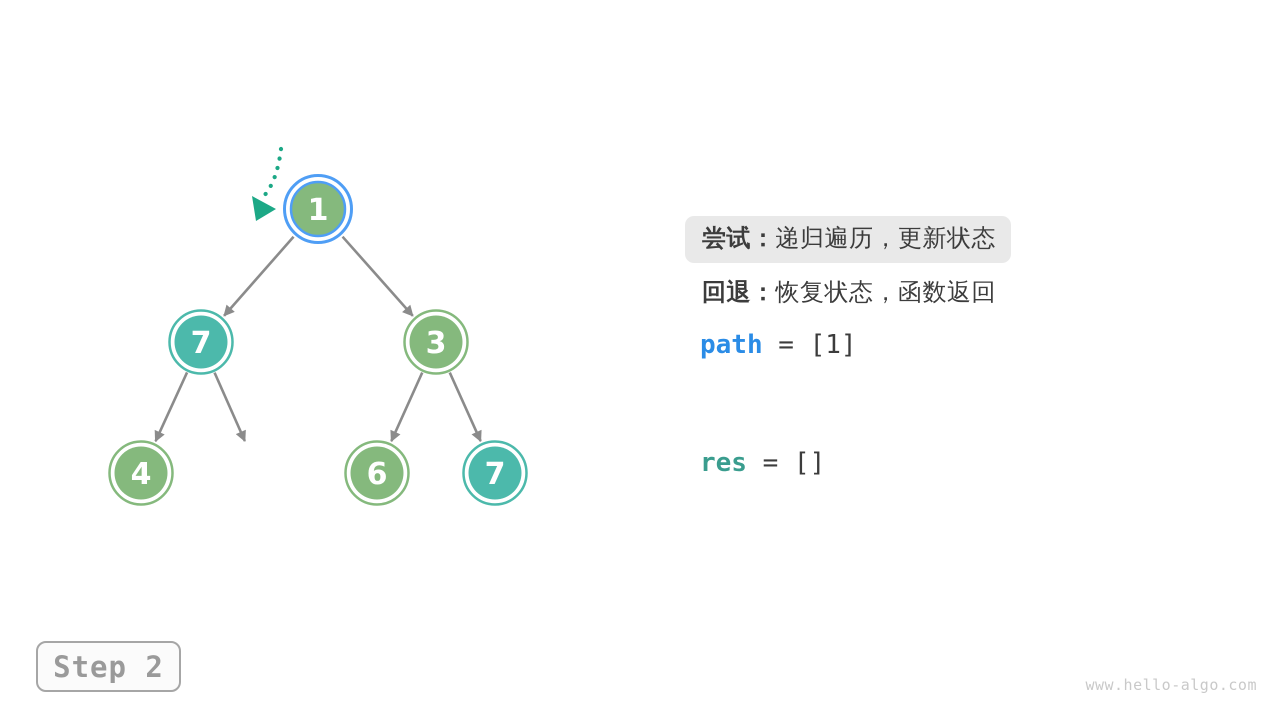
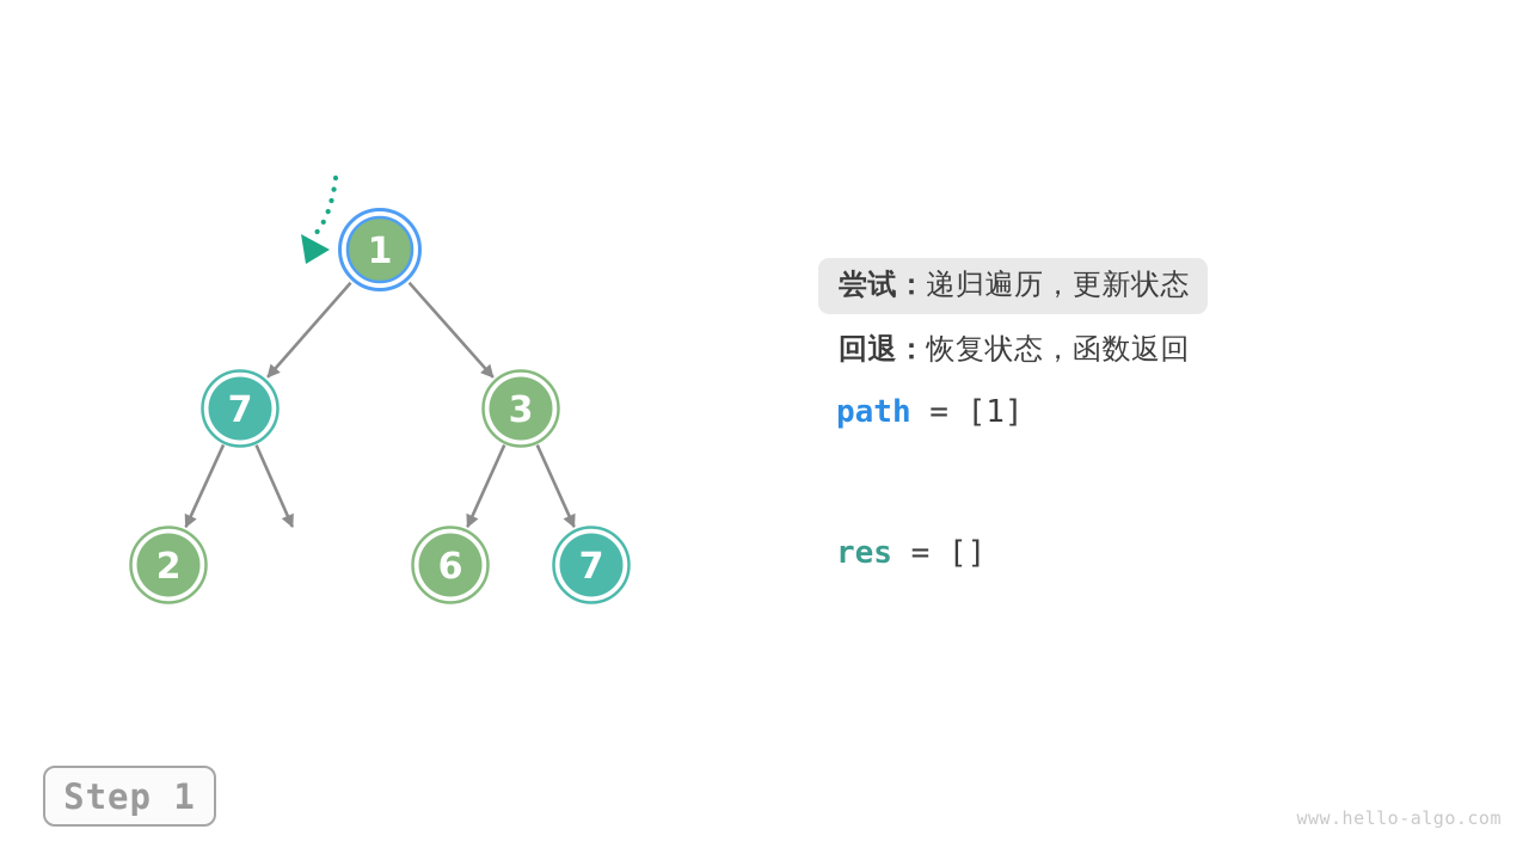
  1
  7
  3
- 4
+ 2
  6
  7
  尝试：递归遍历，更新状态
  回退：恢复状态，函数返回
  path = [1]
  res = []
- Step 2
+ Step 1
  www.hello-algo.com
